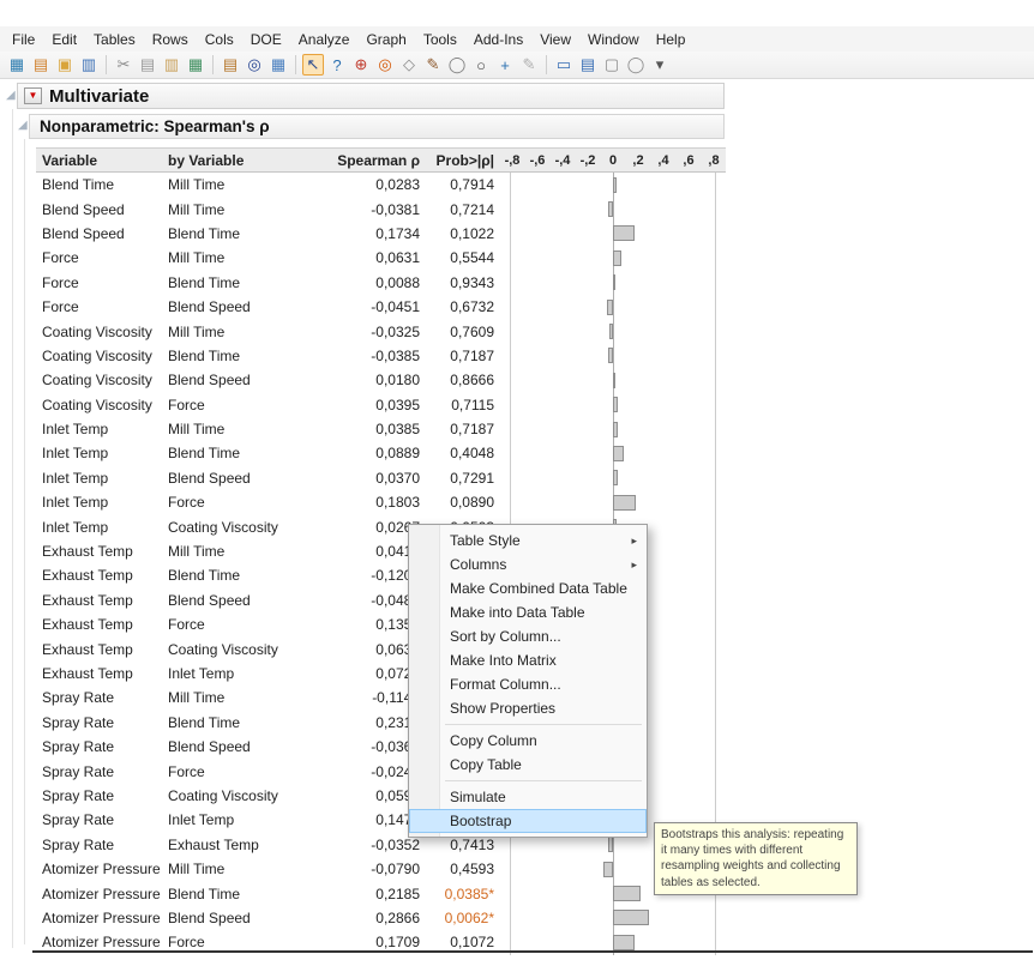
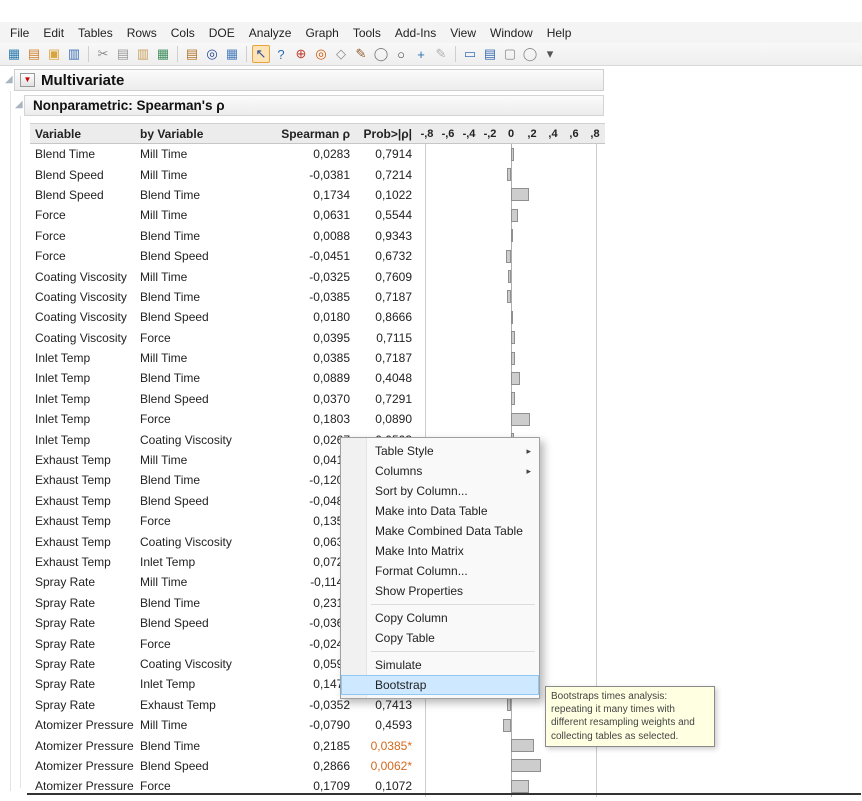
  File
  Edit
  Tables
  Rows
  Cols
  DOE
  Analyze
  Graph
  Tools
  Add-Ins
  View
  Window
  Help
  ▦
  ▤
  ▣
  ▥
  ✂
  ▤
  ▥
  ▦
  ▤
  ◎
  ▦
  ↖
  ?
  ⊕
  ◎
  ◇
  ✎
  ◯
  ○
  +
  ✎
  ▭
  ▤
  ▢
  ◯
  ▾
  ◢
  ◢
  ▼
  Multivariate
  Nonparametric: Spearman's ρ
  Variable
  by Variable
  Spearman ρ
  Prob>|ρ|
  -,8
  -,6
  -,4
  -,2
  0
  ,2
  ,4
  ,6
  ,8
  Blend Time
  Mill Time
  0,0283
  0,7914
  Blend Speed
  Mill Time
  -0,0381
  0,7214
  Blend Speed
  Blend Time
  0,1734
  0,1022
  Force
  Mill Time
  0,0631
  0,5544
  Force
  Blend Time
  0,0088
  0,9343
  Force
  Blend Speed
  -0,0451
  0,6732
  Coating Viscosity
  Mill Time
  -0,0325
  0,7609
  Coating Viscosity
  Blend Time
  -0,0385
  0,7187
  Coating Viscosity
  Blend Speed
  0,0180
  0,8666
  Coating Viscosity
  Force
  0,0395
  0,7115
  Inlet Temp
  Mill Time
  0,0385
  0,7187
  Inlet Temp
  Blend Time
  0,0889
  0,4048
  Inlet Temp
  Blend Speed
  0,0370
  0,7291
  Inlet Temp
  Force
  0,1803
  0,0890
  Inlet Temp
  Coating Viscosity
  Exhaust Temp
  Mill Time
  Exhaust Temp
  Blend Time
  -0,12
  Exhaust Temp
  Blend Speed
  -0,04
  Exhaust Temp
  Force
  Exhaust Temp
  Coating Viscosity
  Exhaust Temp
  Inlet Temp
  Spray Rate
  Mill Time
  -0,11
  Spray Rate
  Blend Time
  Spray Rate
  Blend Speed
  -0,03
  Spray Rate
  Force
  -0,02
  Spray Rate
  Coating Viscosity
  Spray Rate
  Inlet Temp
  Spray Rate
  Exhaust Temp
  -0,0352
  0,7413
  Atomizer Pressure
  Mill Time
  -0,0790
  0,4593
  Atomizer Pressure
  Blend Time
  0,2185
  0,0385*
  Atomizer Pressure
  Blend Speed
  0,2866
  0,0062*
  Atomizer Pressure
  Force
  0,1709
  0,1072
  Table Style
  ▸
  Columns
  ▸
- Make Combined Data Table
+ Sort by Column...
  Make into Data Table
- Sort by Column...
+ Make Combined Data Table
  Make Into Matrix
  Format Column...
  Show Properties
  Copy Column
  Copy Table
  Simulate
  Bootstrap
- Bootstraps this analysis: repeating it many times with different resampling weights and collecting tables as selected.
+ Bootstraps times analysis: repeating it many times with different resampling weights and collecting tables as selected.
